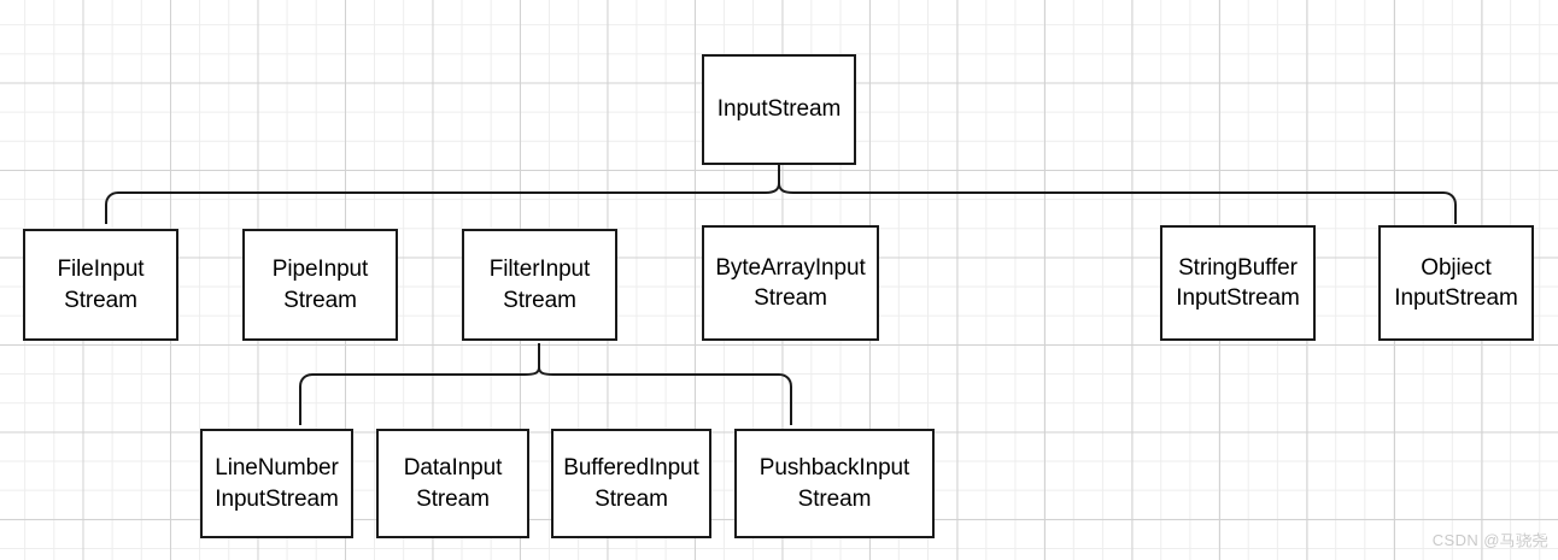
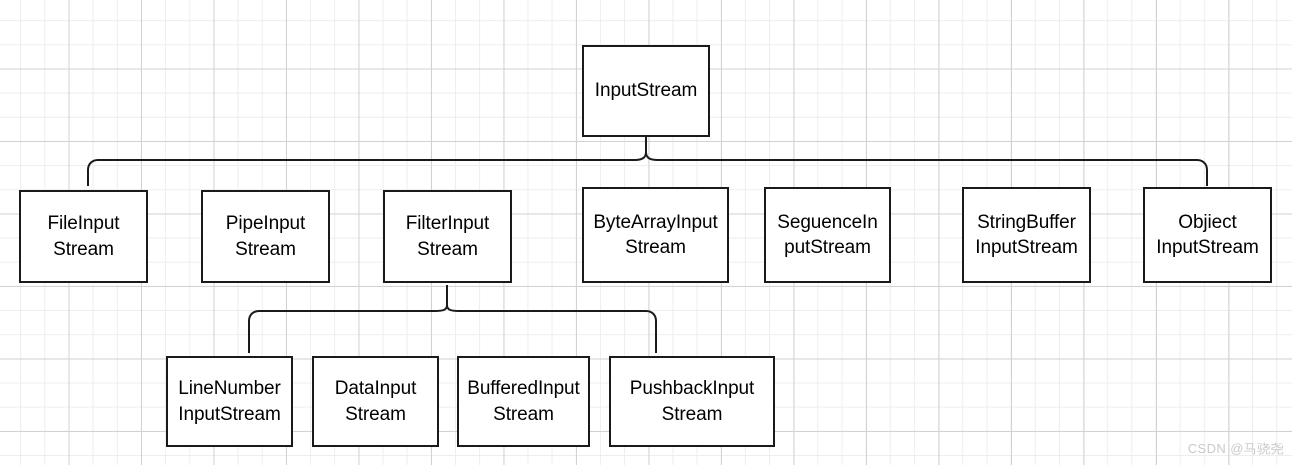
  InputStream
  FileInput
  Stream
  PipeInput
  Stream
  FilterInput
  Stream
  ByteArrayInput
  Stream
+ SeguenceIn
+ putStream
  StringBuffer
  InputStream
  Objiect
  InputStream
  LineNumber
  InputStream
  DataInput
  Stream
  BufferedInput
  Stream
  PushbackInput
  Stream
  CSDN @马骁尧
